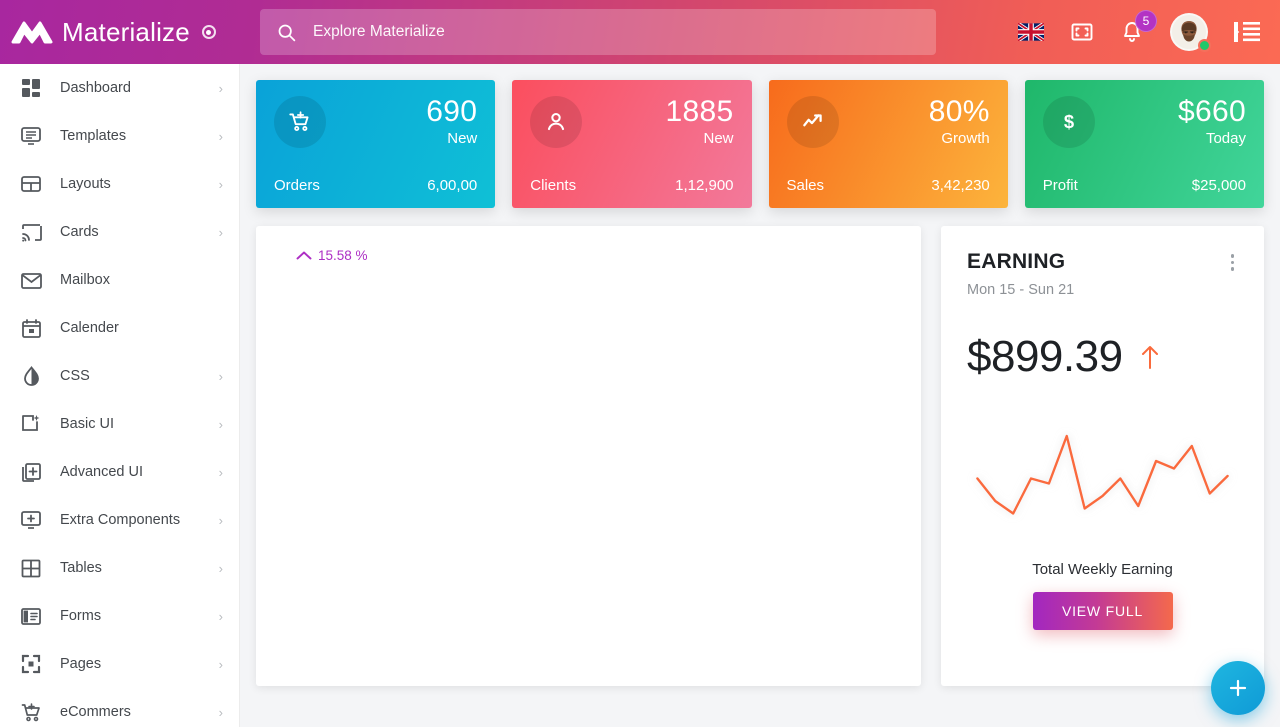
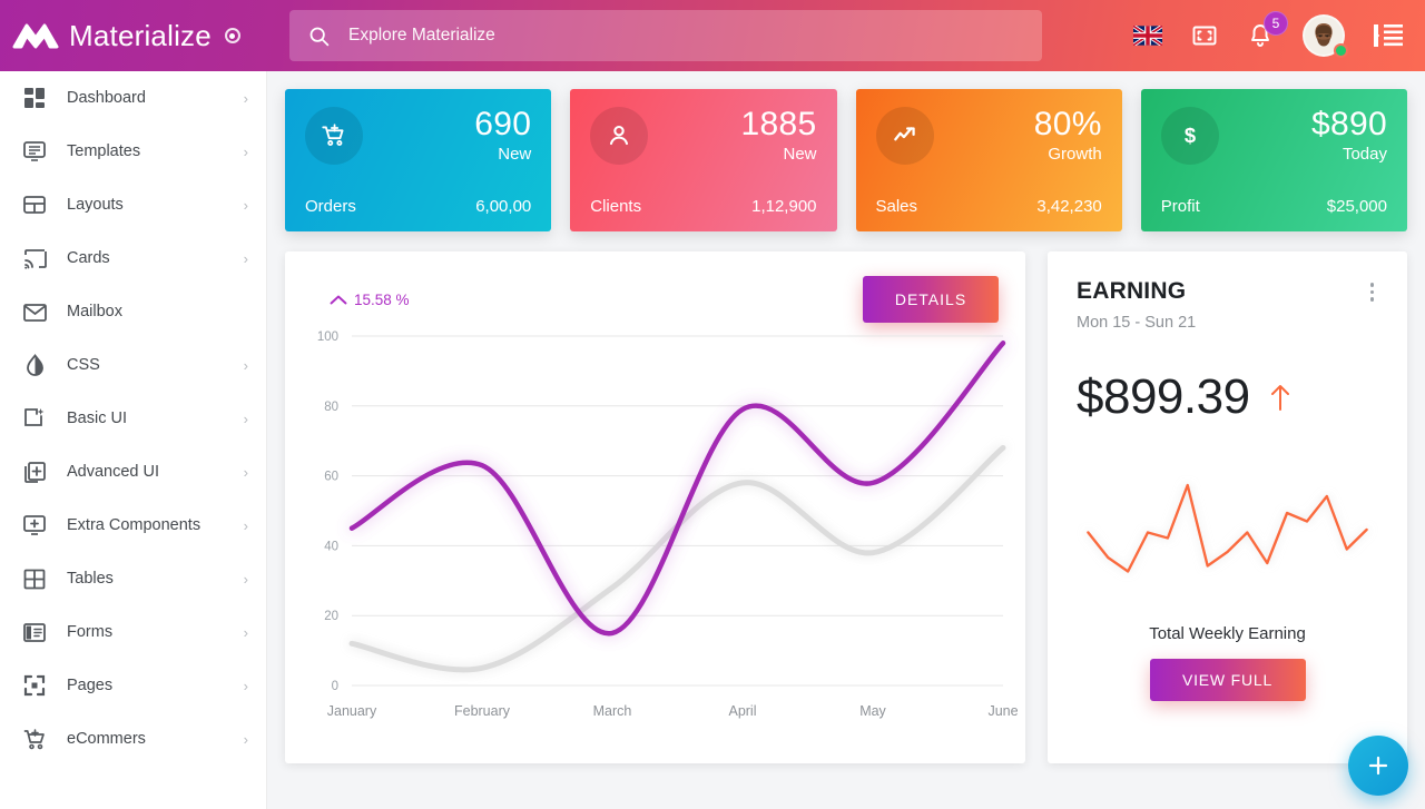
  Materialize
  Explore Materialize
  5
  Dashboard
  ›
  Templates
  ›
  Layouts
  ›
  Cards
  ›
  Mailbox
- Calender
  CSS
  ›
  Basic UI
  ›
  Advanced UI
  ›
  Extra Components
  ›
  Tables
  ›
  Forms
  ›
  Pages
  ›
  eCommers
  ›
  690
  New
  Orders
  6,00,00
  1885
  New
  Clients
  1,12,900
  80%
  Growth
  Sales
  3,42,230
  $
- $660
+ $890
  Today
  Profit
  $25,000
  15.58 %
+ DETAILS
+ 0
+ 20
+ 40
+ 60
+ 80
+ 100
+ January
+ February
+ March
+ April
+ May
+ June
  EARNING
  Mon 15 - Sun 21
  $899.39
  Total Weekly Earning
  VIEW FULL
